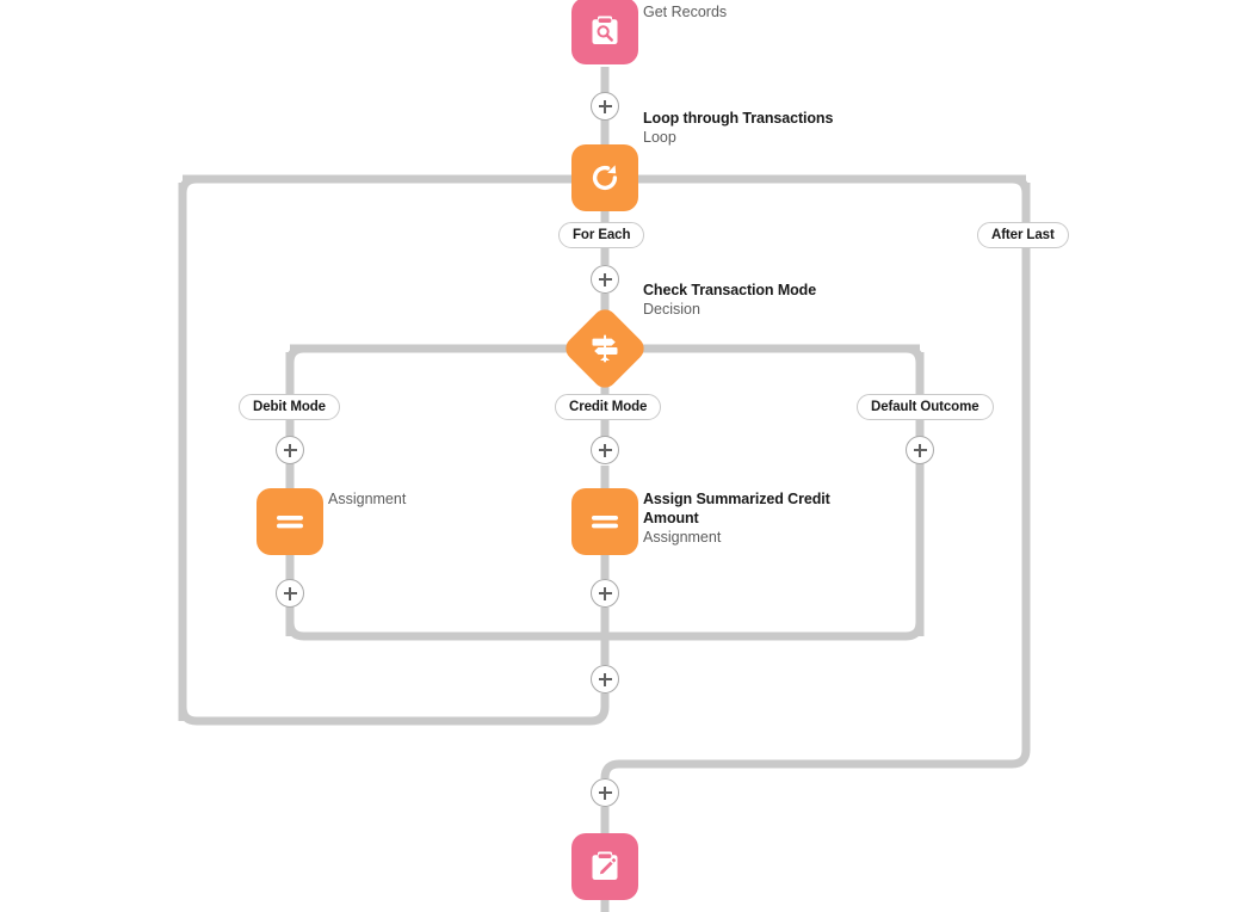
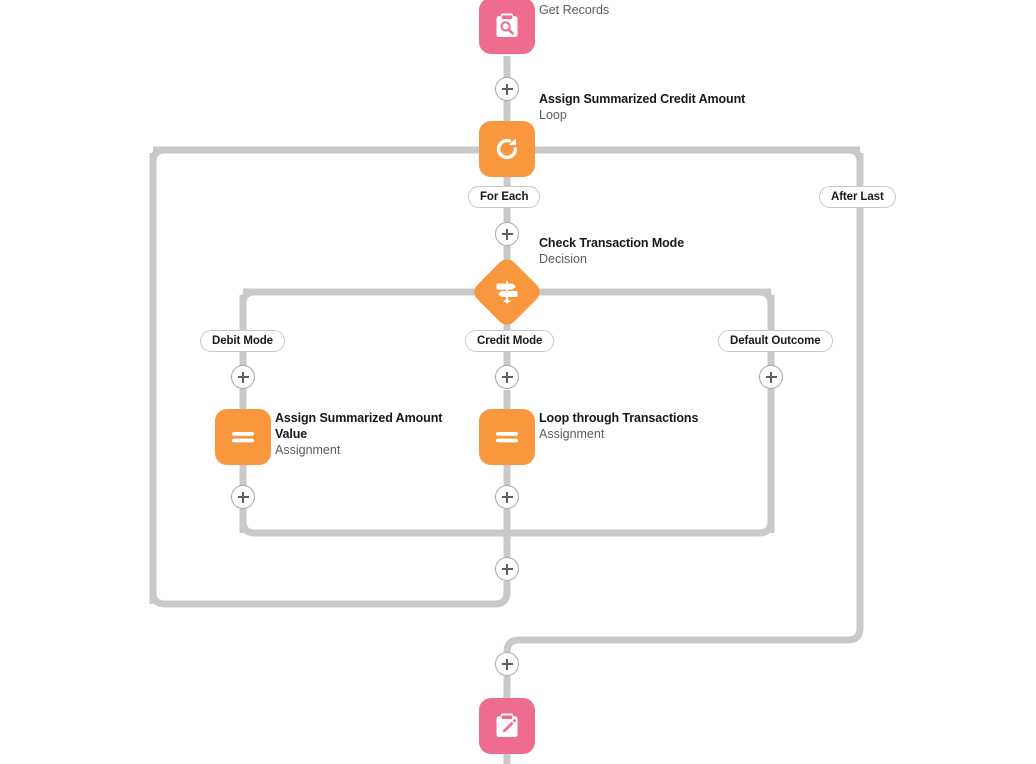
  Get Records
- Loop through Transactions
+ Assign Summarized Credit Amount
  Loop
  Check Transaction Mode
  Decision
+ Assign Summarized Amount Value
  Assignment
- Assign Summarized Credit Amount
+ Loop through Transactions
  Assignment
  For Each
  After Last
  Debit Mode
  Credit Mode
  Default Outcome
